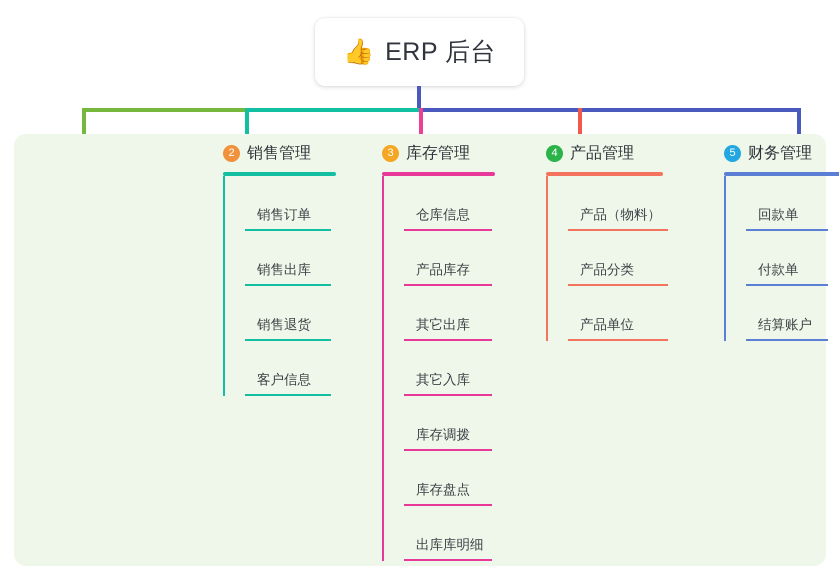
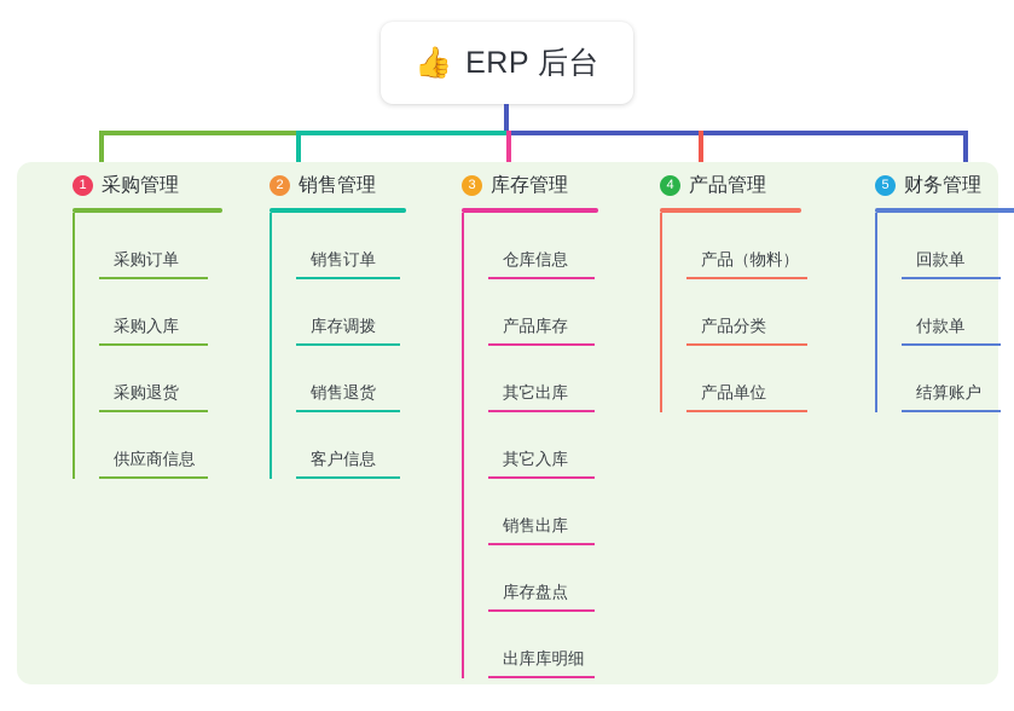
  👍
  ERP 后台
+ 1
+ 采购管理
+ 采购订单
+ 采购入库
+ 采购退货
+ 供应商信息
  2
  销售管理
  销售订单
- 销售出库
+ 库存调拨
  销售退货
  客户信息
  3
  库存管理
  仓库信息
  产品库存
  其它出库
  其它入库
- 库存调拨
+ 销售出库
  库存盘点
  出库库明细
  4
  产品管理
  产品（物料）
  产品分类
  产品单位
  5
  财务管理
  回款单
  付款单
  结算账户
